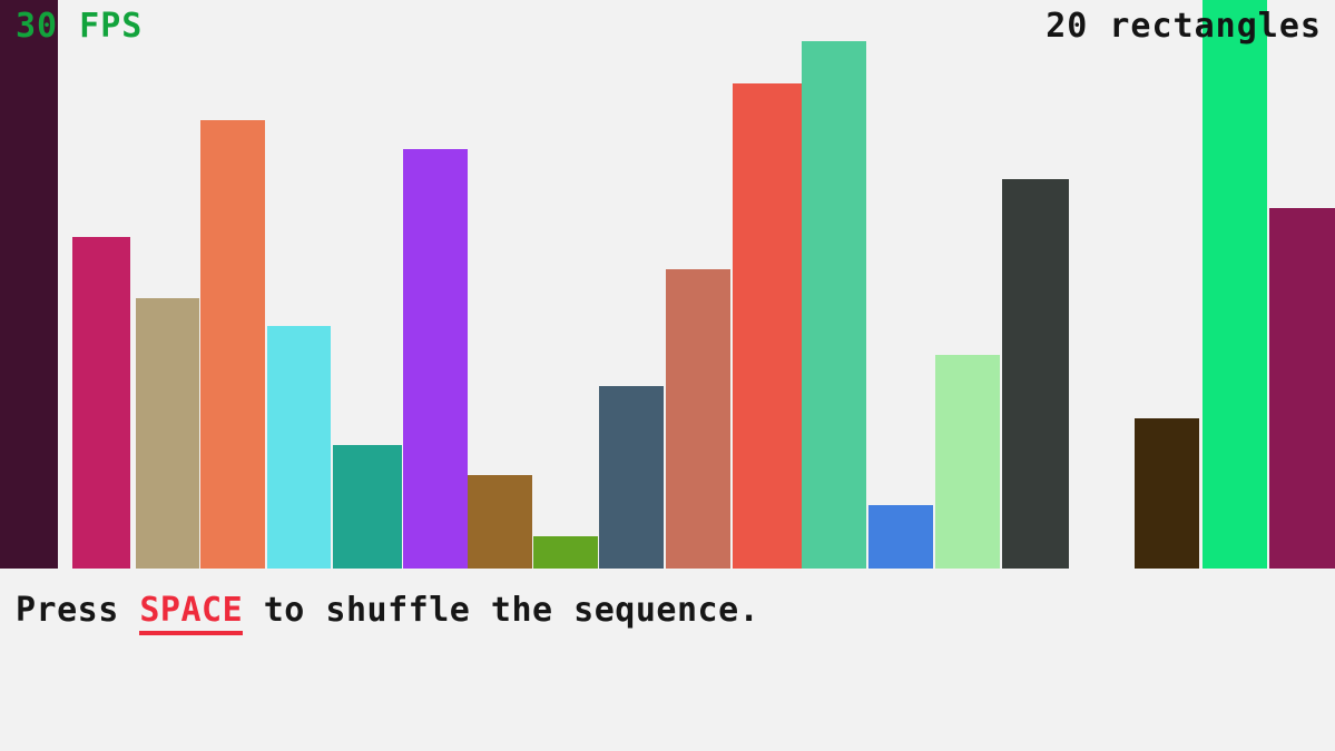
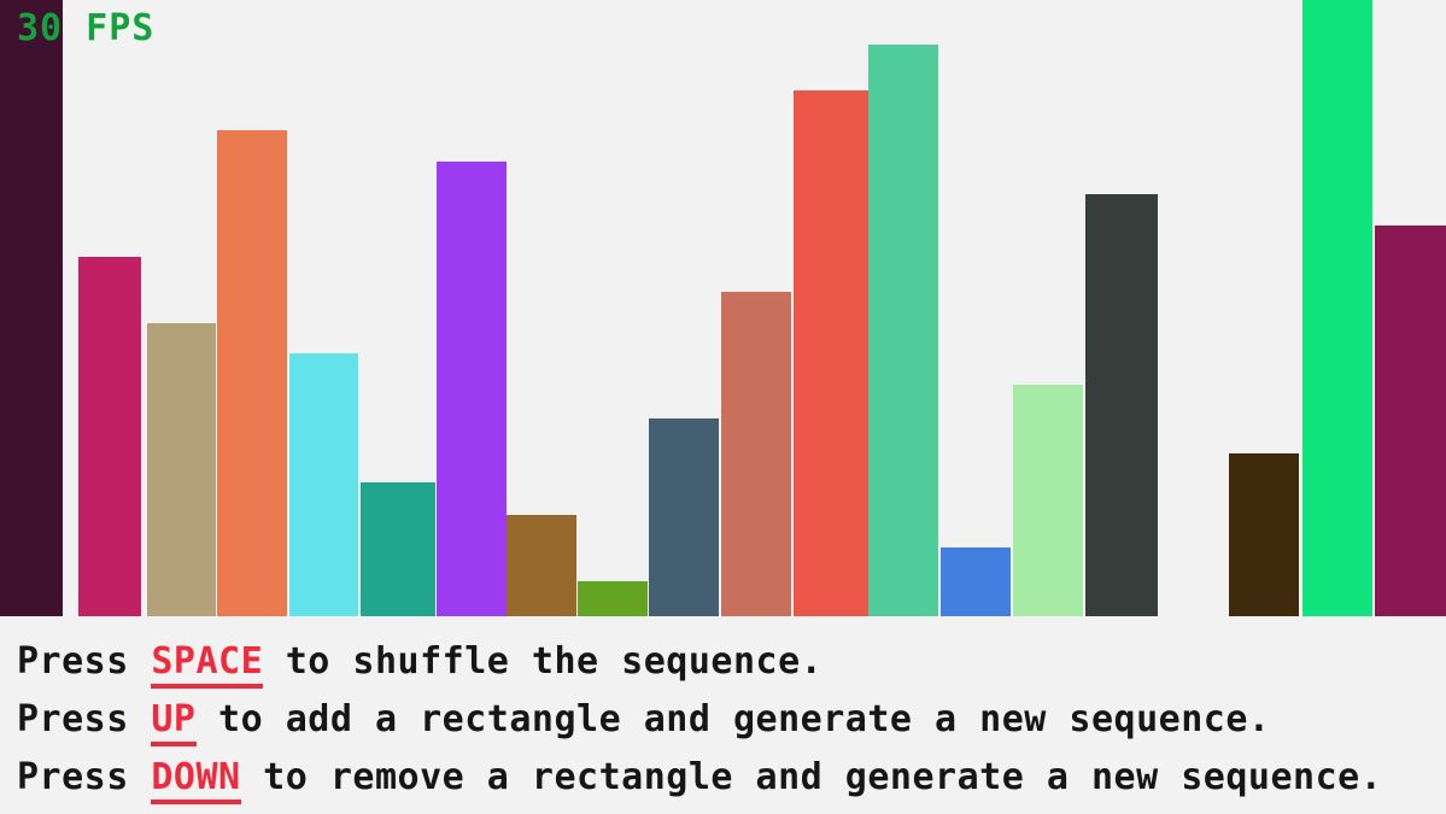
  30 FPS
- 20 rectangles
  Press SPACE to shuffle the sequence.
+ Press UP to add a rectangle and generate a new sequence.
+ Press DOWN to remove a rectangle and generate a new sequence.
